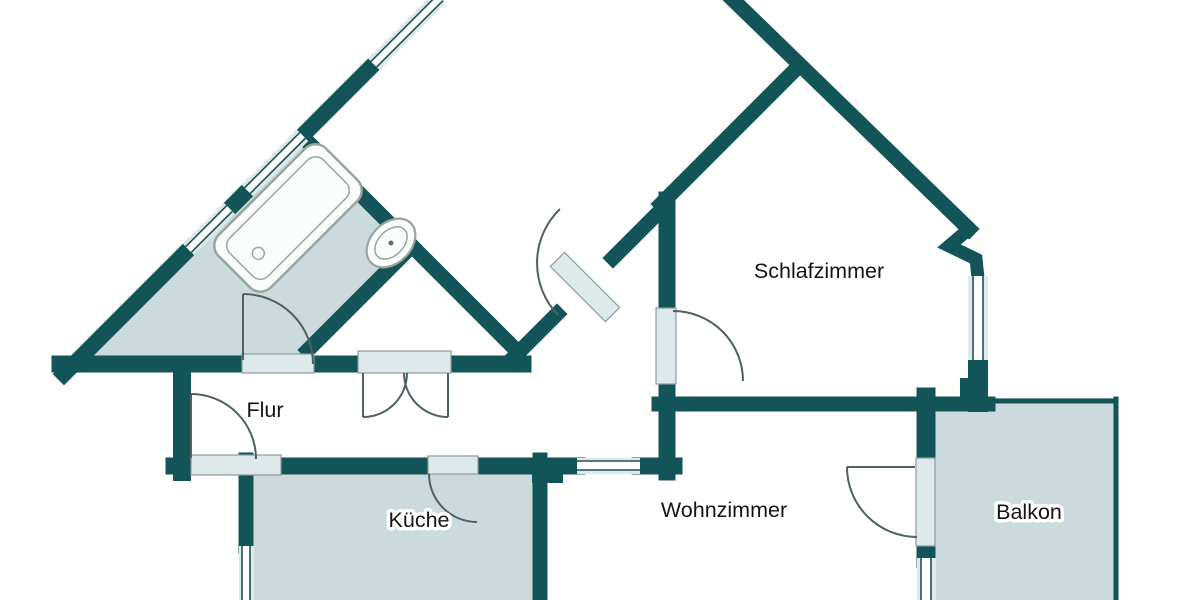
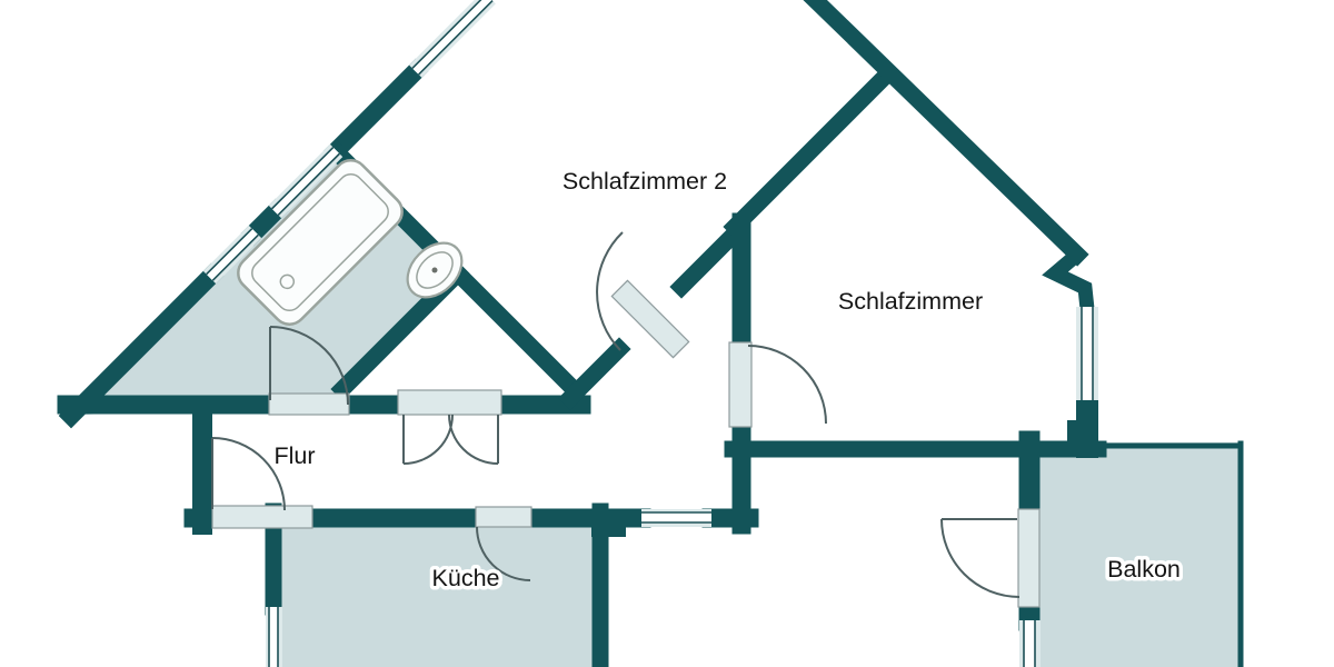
+ Schlafzimmer 2
  Schlafzimmer
  Flur
  Küche
- Wohnzimmer
  Balkon
